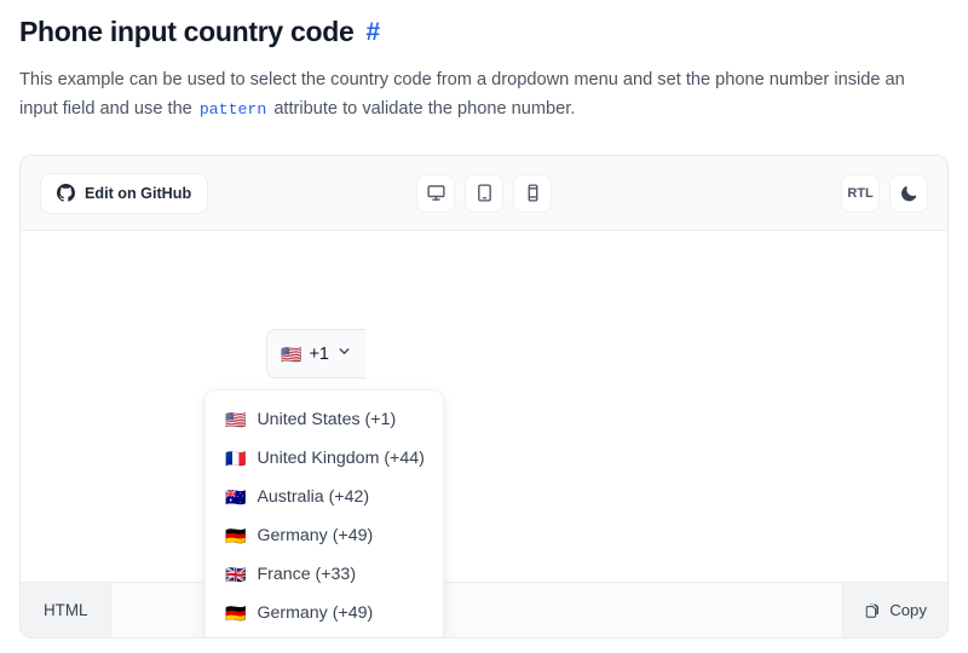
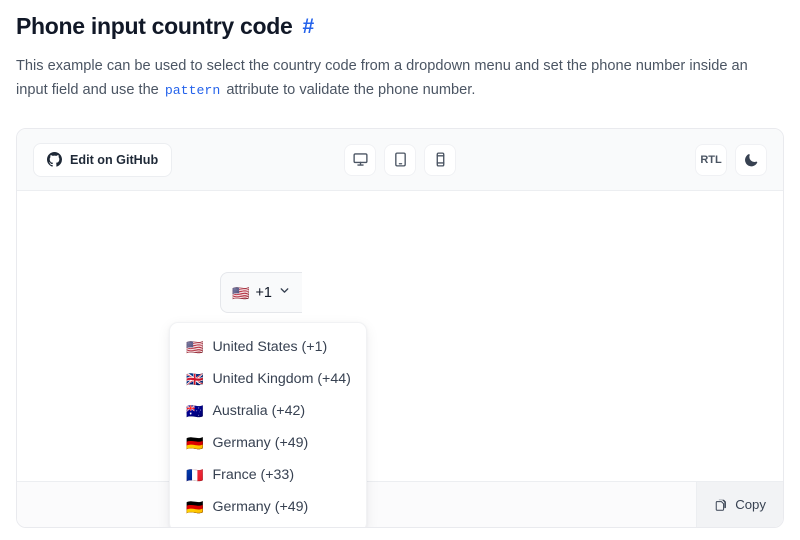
  Phone input country code
  #
  This example can be used to select the country code from a dropdown menu and set the phone number inside an input field and use the pattern attribute to validate the phone number.
  Edit on GitHub
  RTL
  🇺🇸
  +1
  🇺🇸
  United States (+1)
- 🇫🇷
+ 🇬🇧
  United Kingdom (+44)
  🇦🇺
  Australia (+42)
  🇩🇪
  Germany (+49)
- 🇬🇧
+ 🇫🇷
  France (+33)
  🇩🇪
  Germany (+49)
- HTML
  Copy
